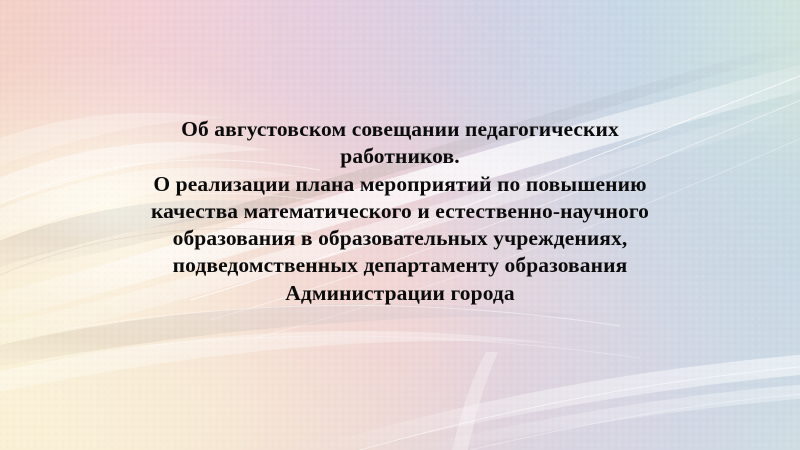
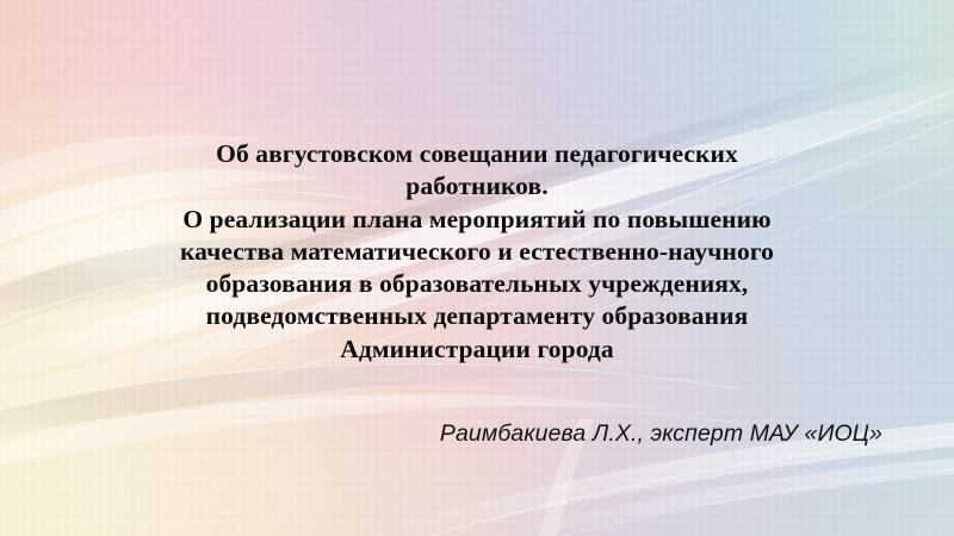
  Об августовском совещании педагогических
  работников.
  О реализации плана мероприятий по повышению
  качества математического и естественно-научного
  образования в образовательных учреждениях,
  подведомственных департаменту образования
  Администрации города
+ Раимбакиева Л.Х., эксперт МАУ «ИОЦ»
